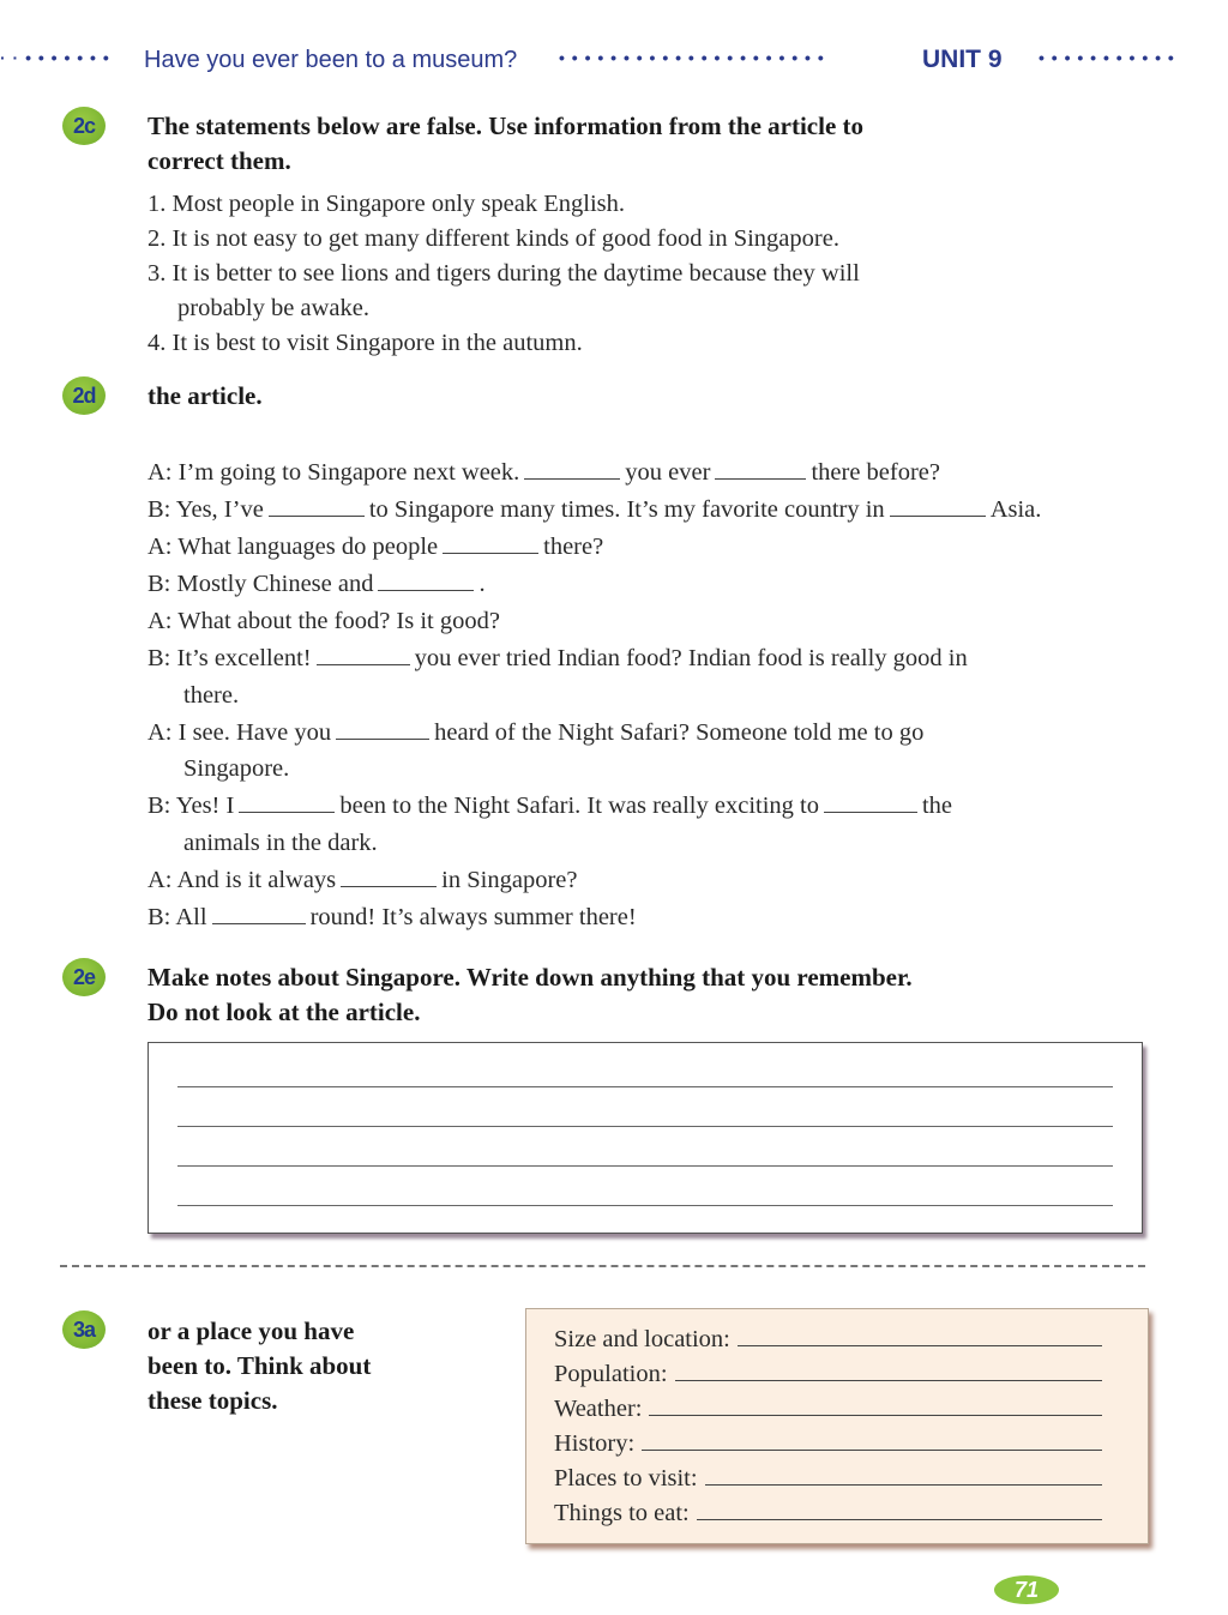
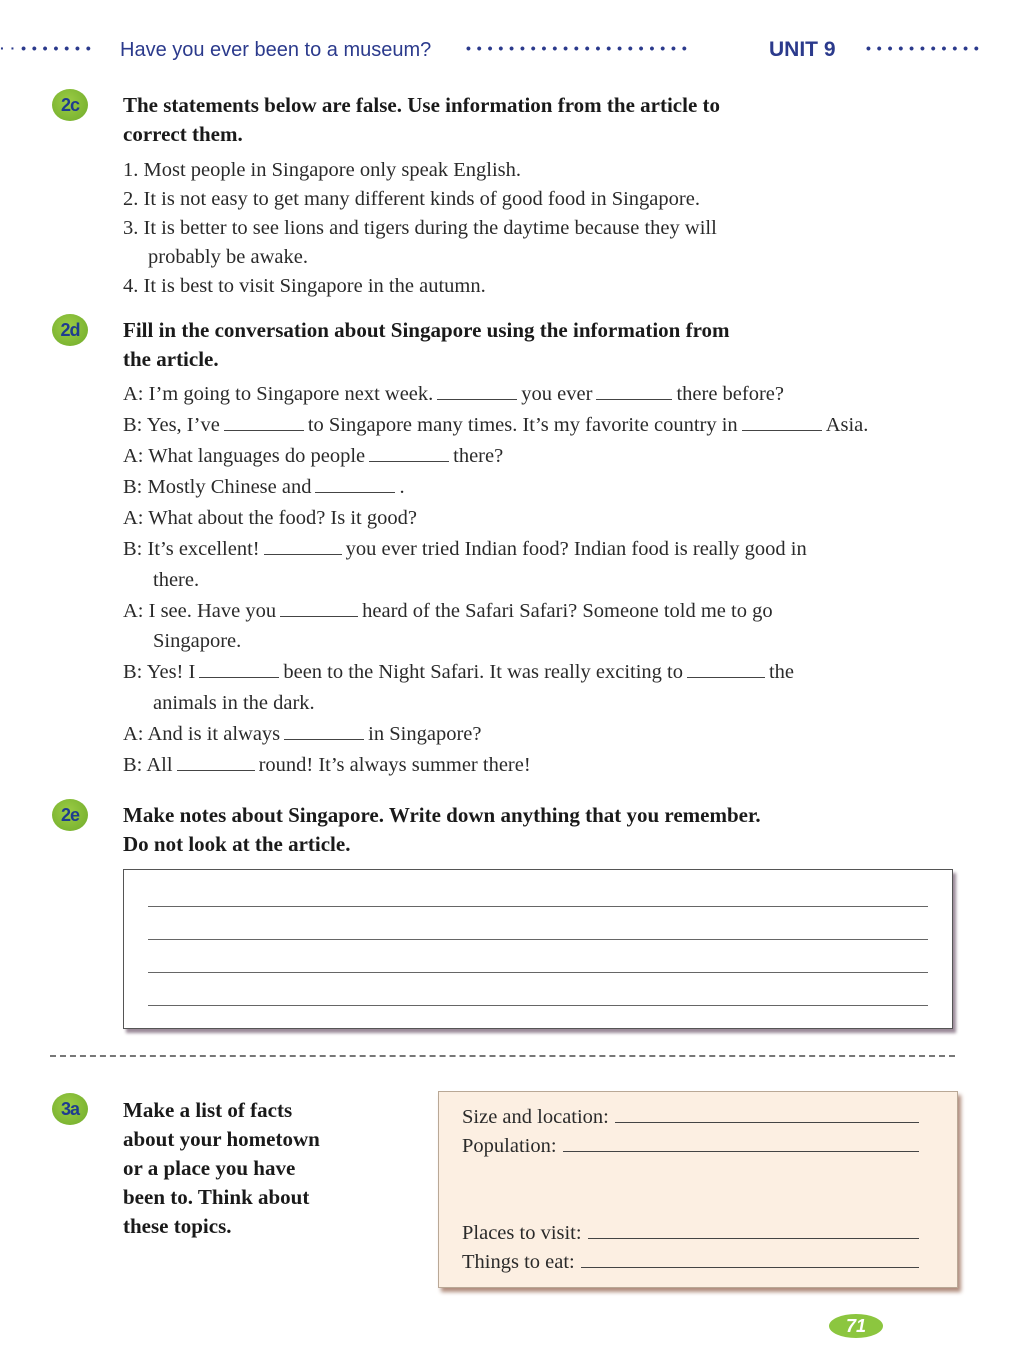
  · · • • • • • • •
  Have you ever been to a museum?
  • • • • • • • • • • • • • • • • • • • • •
  UNIT 9
  • • • • • • • • • • •
  2c
  The statements below are false. Use information from the article to
  correct them.
  1. Most people in Singapore only speak English.
  2. It is not easy to get many different kinds of good food in Singapore.
  3. It is better to see lions and tigers during the daytime because they will
  probably be awake.
  4. It is best to visit Singapore in the autumn.
  2d
+ Fill in the conversation about Singapore using the information from
  the article.
  A: I’m going to Singapore next week. you ever there before?
  B: Yes, I’ve to Singapore many times. It’s my favorite country in Asia.
  A: What languages do people there?
  B: Mostly Chinese and .
  A: What about the food? Is it good?
  B: It’s excellent! you ever tried Indian food? Indian food is really good in
  there.
- A: I see. Have you heard of the Night Safari? Someone told me to go
+ A: I see. Have you heard of the Safari Safari? Someone told me to go
  Singapore.
  B: Yes! I been to the Night Safari. It was really exciting to the
  animals in the dark.
  A: And is it always in Singapore?
  B: All round! It’s always summer there!
  2e
  Make notes about Singapore. Write down anything that you remember.
  Do not look at the article.
  3a
+ Make a list of facts
+ about your hometown
  or a place you have
  been to. Think about
  these topics.
  Size and location:
  Population:
- Weather:
- History:
  Places to visit:
  Things to eat:
  71
